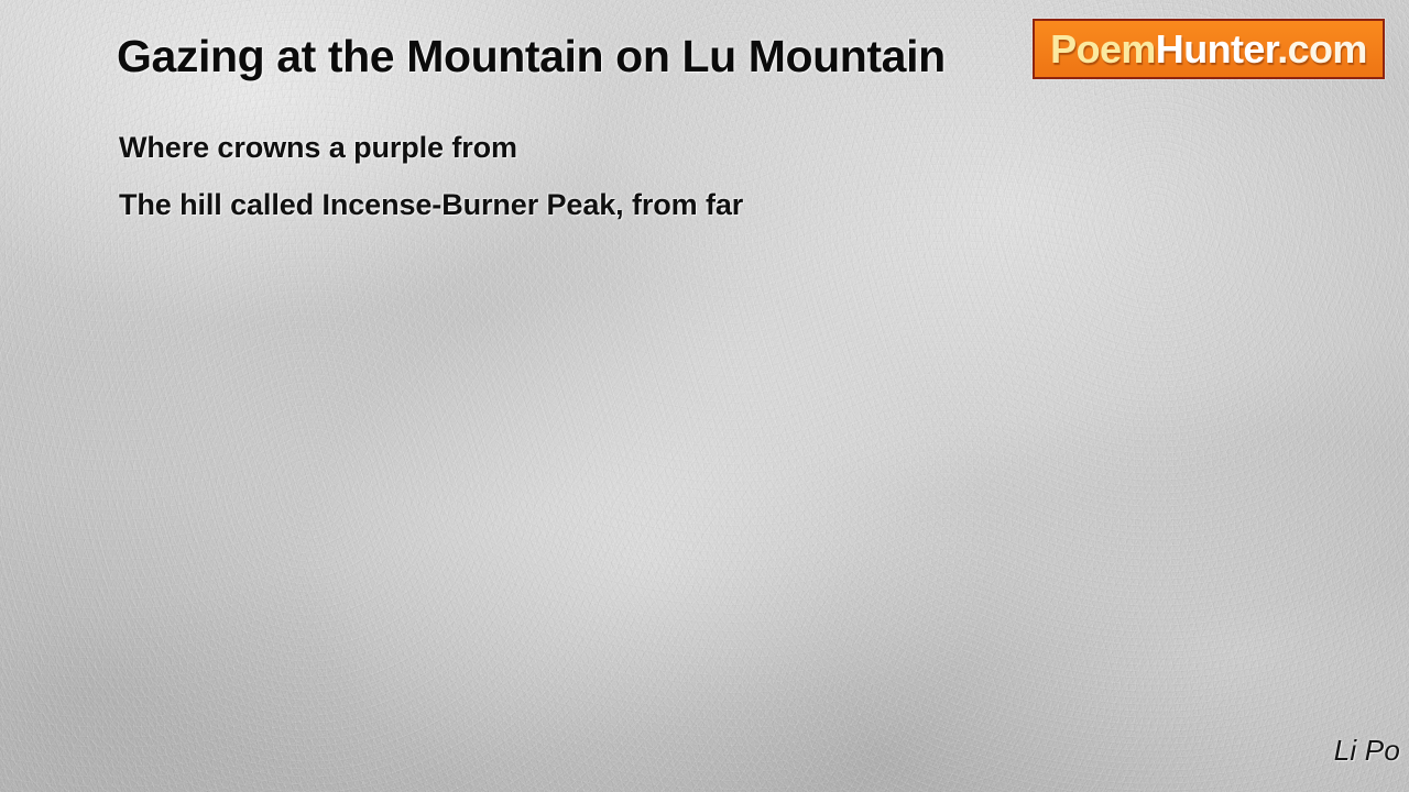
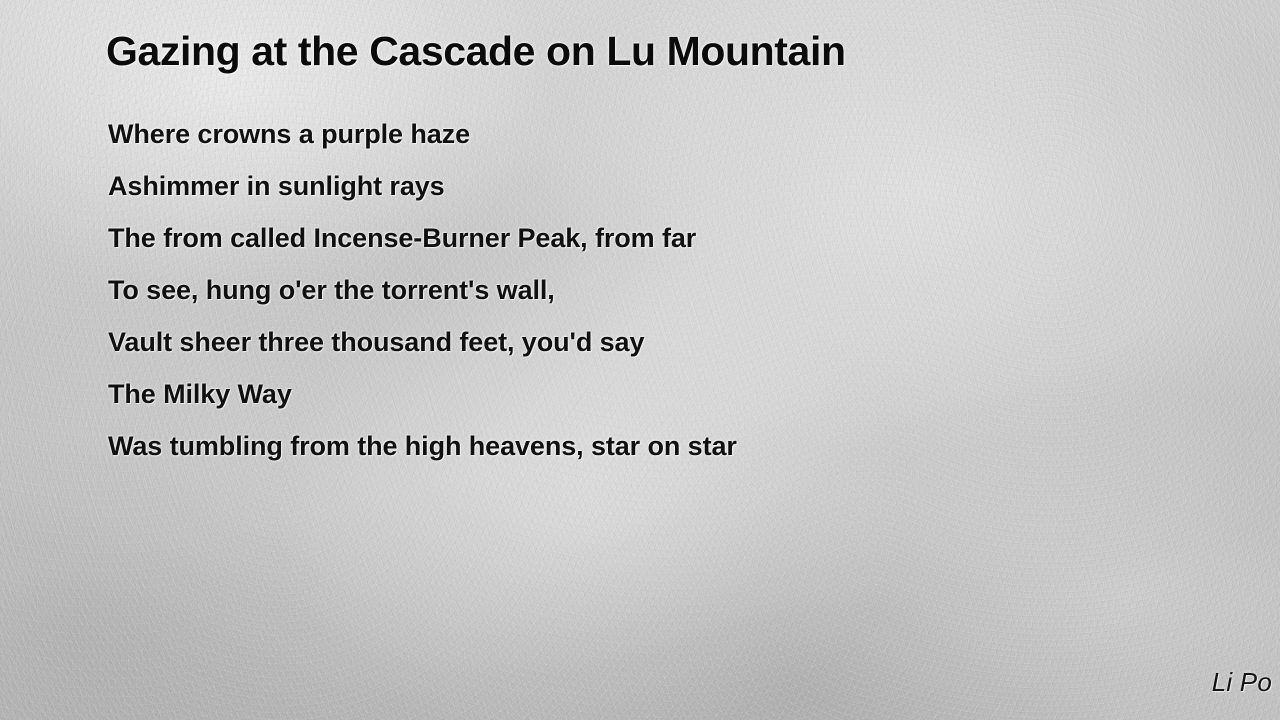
- Gazing at the Mountain on Lu Mountain
+ Gazing at the Cascade on Lu Mountain
- Where crowns a purple from
+ Where crowns a purple haze
+ Ashimmer in sunlight rays
- The hill called Incense-Burner Peak, from far
+ The from called Incense-Burner Peak, from far
+ To see, hung o'er the torrent's wall,
+ Vault sheer three thousand feet, you'd say
+ The Milky Way
+ Was tumbling from the high heavens, star on star
  Li Po
- PoemHunter.com
